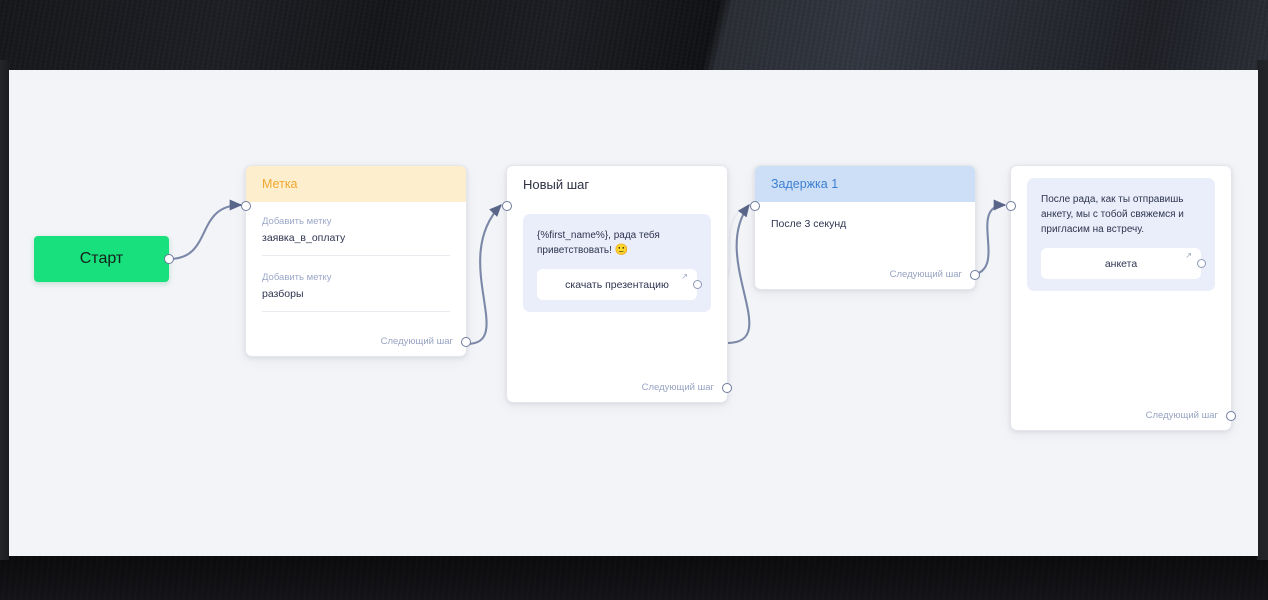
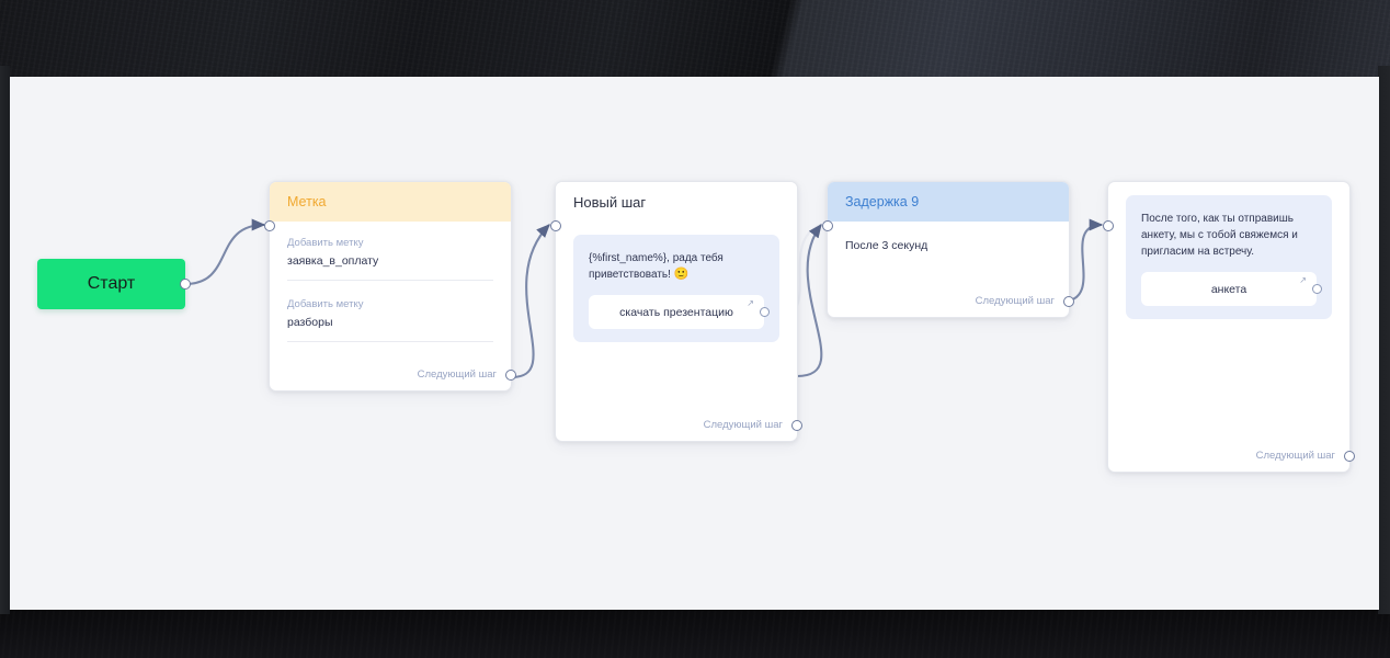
  Старт
  Метка
  Добавить метку
  заявка_в_оплату
  Добавить метку
  разборы
  Следующий шаг
  Новый шаг
  {%first_name%}, рада тебя приветствовать! 🙂
  скачать презентацию
  ↗
  Следующий шаг
- Задержка 1
+ Задержка 9
  После 3 секунд
  Следующий шаг
- После рада, как ты отправишь анкету, мы с тобой свяжемся и пригласим на встречу.
+ После того, как ты отправишь анкету, мы с тобой свяжемся и пригласим на встречу.
  анкета
  ↗
  Следующий шаг
